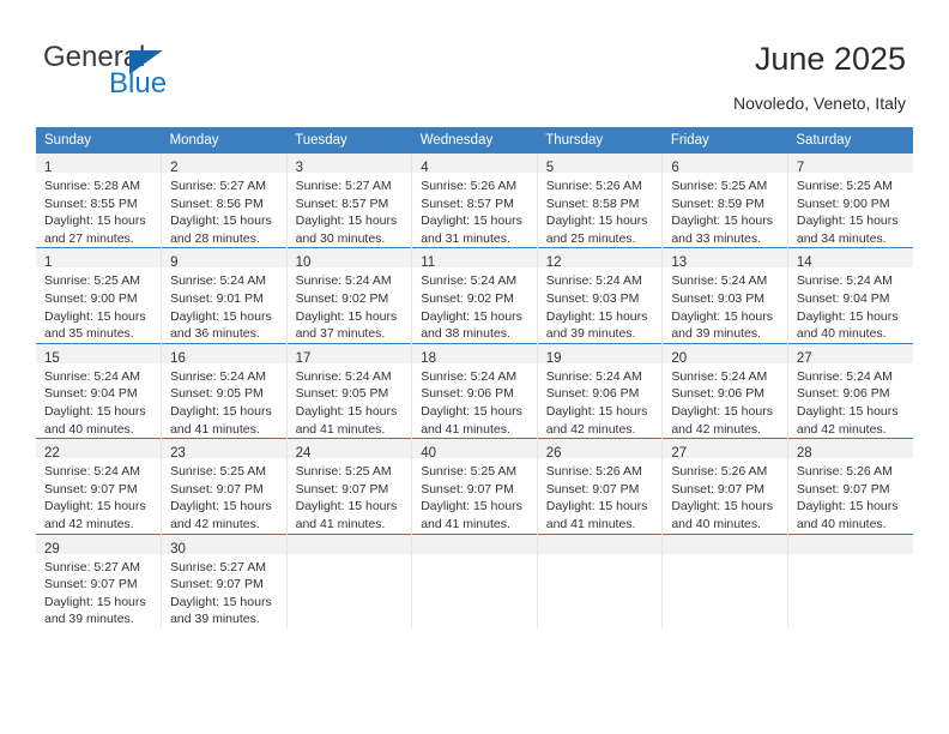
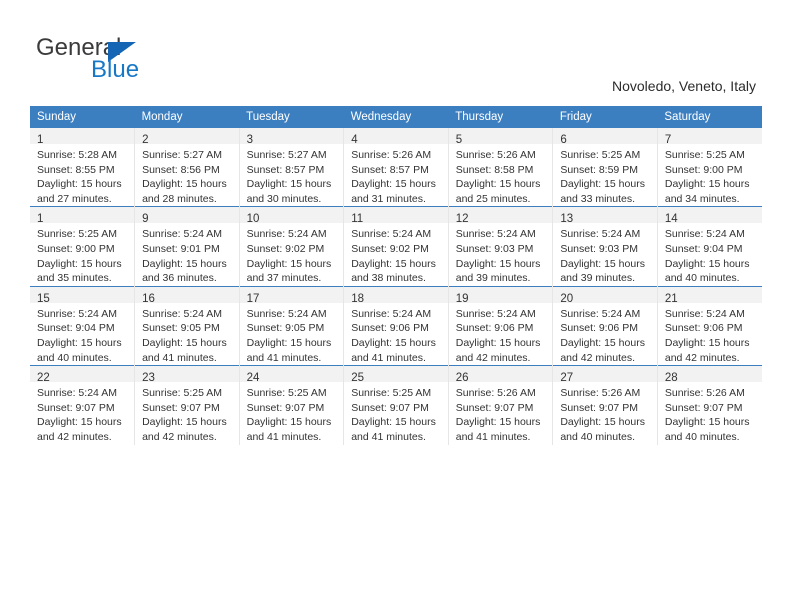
  General
  Blue
- June 2025
  Novoledo, Veneto, Italy
  Sunday	Monday	Tuesday	Wednesday	Thursday	Friday	Saturday
  1Sunrise: 5:28 AMSunset: 8:55 PMDaylight: 15 hoursand 27 minutes.	2Sunrise: 5:27 AMSunset: 8:56 PMDaylight: 15 hoursand 28 minutes.	3Sunrise: 5:27 AMSunset: 8:57 PMDaylight: 15 hoursand 30 minutes.	4Sunrise: 5:26 AMSunset: 8:57 PMDaylight: 15 hoursand 31 minutes.	5Sunrise: 5:26 AMSunset: 8:58 PMDaylight: 15 hoursand 25 minutes.	6Sunrise: 5:25 AMSunset: 8:59 PMDaylight: 15 hoursand 33 minutes.	7Sunrise: 5:25 AMSunset: 9:00 PMDaylight: 15 hoursand 34 minutes.
  1Sunrise: 5:25 AMSunset: 9:00 PMDaylight: 15 hoursand 35 minutes.	9Sunrise: 5:24 AMSunset: 9:01 PMDaylight: 15 hoursand 36 minutes.	10Sunrise: 5:24 AMSunset: 9:02 PMDaylight: 15 hoursand 37 minutes.	11Sunrise: 5:24 AMSunset: 9:02 PMDaylight: 15 hoursand 38 minutes.	12Sunrise: 5:24 AMSunset: 9:03 PMDaylight: 15 hoursand 39 minutes.	13Sunrise: 5:24 AMSunset: 9:03 PMDaylight: 15 hoursand 39 minutes.	14Sunrise: 5:24 AMSunset: 9:04 PMDaylight: 15 hoursand 40 minutes.
- 15Sunrise: 5:24 AMSunset: 9:04 PMDaylight: 15 hoursand 40 minutes.	16Sunrise: 5:24 AMSunset: 9:05 PMDaylight: 15 hoursand 41 minutes.	17Sunrise: 5:24 AMSunset: 9:05 PMDaylight: 15 hoursand 41 minutes.	18Sunrise: 5:24 AMSunset: 9:06 PMDaylight: 15 hoursand 41 minutes.	19Sunrise: 5:24 AMSunset: 9:06 PMDaylight: 15 hoursand 42 minutes.	20Sunrise: 5:24 AMSunset: 9:06 PMDaylight: 15 hoursand 42 minutes.	27Sunrise: 5:24 AMSunset: 9:06 PMDaylight: 15 hoursand 42 minutes.
+ 15Sunrise: 5:24 AMSunset: 9:04 PMDaylight: 15 hoursand 40 minutes.	16Sunrise: 5:24 AMSunset: 9:05 PMDaylight: 15 hoursand 41 minutes.	17Sunrise: 5:24 AMSunset: 9:05 PMDaylight: 15 hoursand 41 minutes.	18Sunrise: 5:24 AMSunset: 9:06 PMDaylight: 15 hoursand 41 minutes.	19Sunrise: 5:24 AMSunset: 9:06 PMDaylight: 15 hoursand 42 minutes.	20Sunrise: 5:24 AMSunset: 9:06 PMDaylight: 15 hoursand 42 minutes.	21Sunrise: 5:24 AMSunset: 9:06 PMDaylight: 15 hoursand 42 minutes.
- 22Sunrise: 5:24 AMSunset: 9:07 PMDaylight: 15 hoursand 42 minutes.	23Sunrise: 5:25 AMSunset: 9:07 PMDaylight: 15 hoursand 42 minutes.	24Sunrise: 5:25 AMSunset: 9:07 PMDaylight: 15 hoursand 41 minutes.	40Sunrise: 5:25 AMSunset: 9:07 PMDaylight: 15 hoursand 41 minutes.	26Sunrise: 5:26 AMSunset: 9:07 PMDaylight: 15 hoursand 41 minutes.	27Sunrise: 5:26 AMSunset: 9:07 PMDaylight: 15 hoursand 40 minutes.	28Sunrise: 5:26 AMSunset: 9:07 PMDaylight: 15 hoursand 40 minutes.
+ 22Sunrise: 5:24 AMSunset: 9:07 PMDaylight: 15 hoursand 42 minutes.	23Sunrise: 5:25 AMSunset: 9:07 PMDaylight: 15 hoursand 42 minutes.	24Sunrise: 5:25 AMSunset: 9:07 PMDaylight: 15 hoursand 41 minutes.	25Sunrise: 5:25 AMSunset: 9:07 PMDaylight: 15 hoursand 41 minutes.	26Sunrise: 5:26 AMSunset: 9:07 PMDaylight: 15 hoursand 41 minutes.	27Sunrise: 5:26 AMSunset: 9:07 PMDaylight: 15 hoursand 40 minutes.	28Sunrise: 5:26 AMSunset: 9:07 PMDaylight: 15 hoursand 40 minutes.
- 29Sunrise: 5:27 AMSunset: 9:07 PMDaylight: 15 hoursand 39 minutes.	30Sunrise: 5:27 AMSunset: 9:07 PMDaylight: 15 hoursand 39 minutes.
